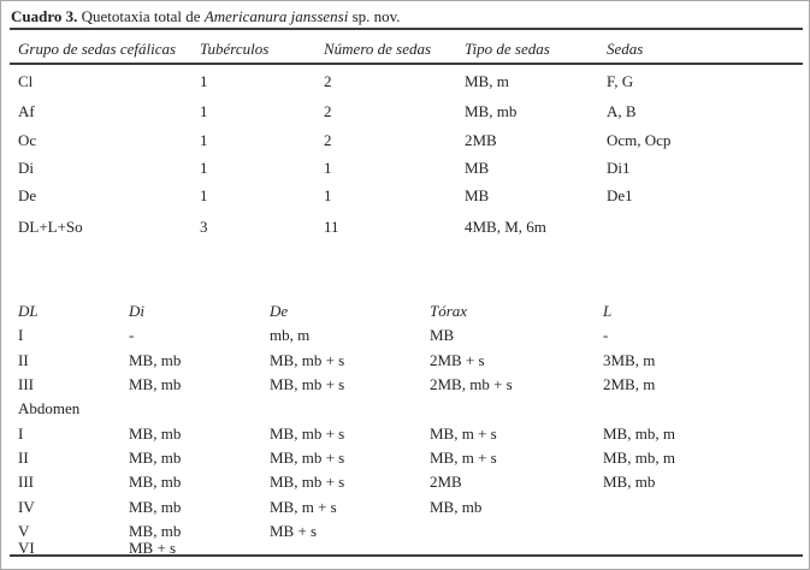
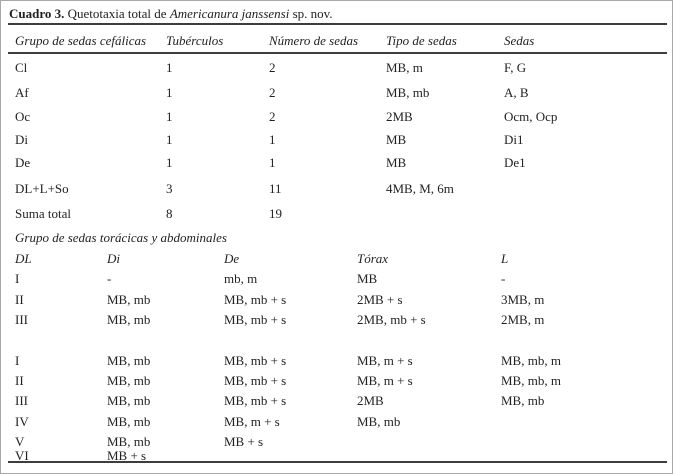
  Cuadro 3. Quetotaxia total de Americanura janssensi sp. nov.
  Grupo de sedas cefálicas
  Tubérculos
  Número de sedas
  Tipo de sedas
  Sedas
  Cl
  1
  2
  MB, m
  F, G
  Af
  1
  2
  MB, mb
  A, B
  Oc
  1
  2
  2MB
  Ocm, Ocp
  Di
  1
  1
  MB
  Di1
  De
  1
  1
  MB
  De1
  DL+L+So
  3
  11
  4MB, M, 6m
+ Suma total
+ 8
+ 19
+ Grupo de sedas torácicas y abdominales
  DL
  Di
  De
  Tórax
  L
  I
  -
  mb, m
  MB
  -
  II
  MB, mb
  MB, mb + s
  2MB + s
  3MB, m
  III
  MB, mb
  MB, mb + s
  2MB, mb + s
  2MB, m
- Abdomen
  I
  MB, mb
  MB, mb + s
  MB, m + s
  MB, mb, m
  II
  MB, mb
  MB, mb + s
  MB, m + s
  MB, mb, m
  III
  MB, mb
  MB, mb + s
  2MB
  MB, mb
  IV
  MB, mb
  MB, m + s
  MB, mb
  V
  MB, mb
  MB + s
  VI
  MB + s
